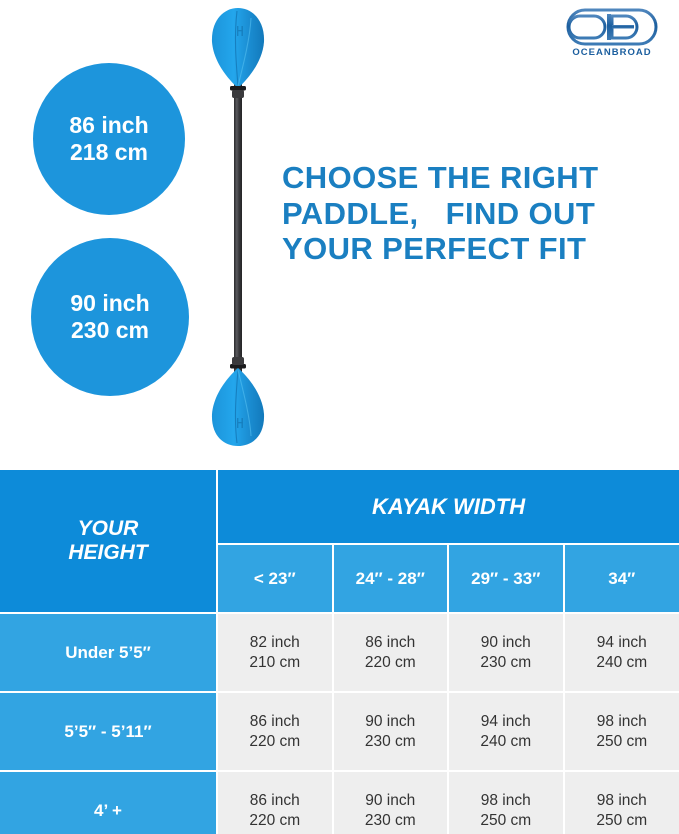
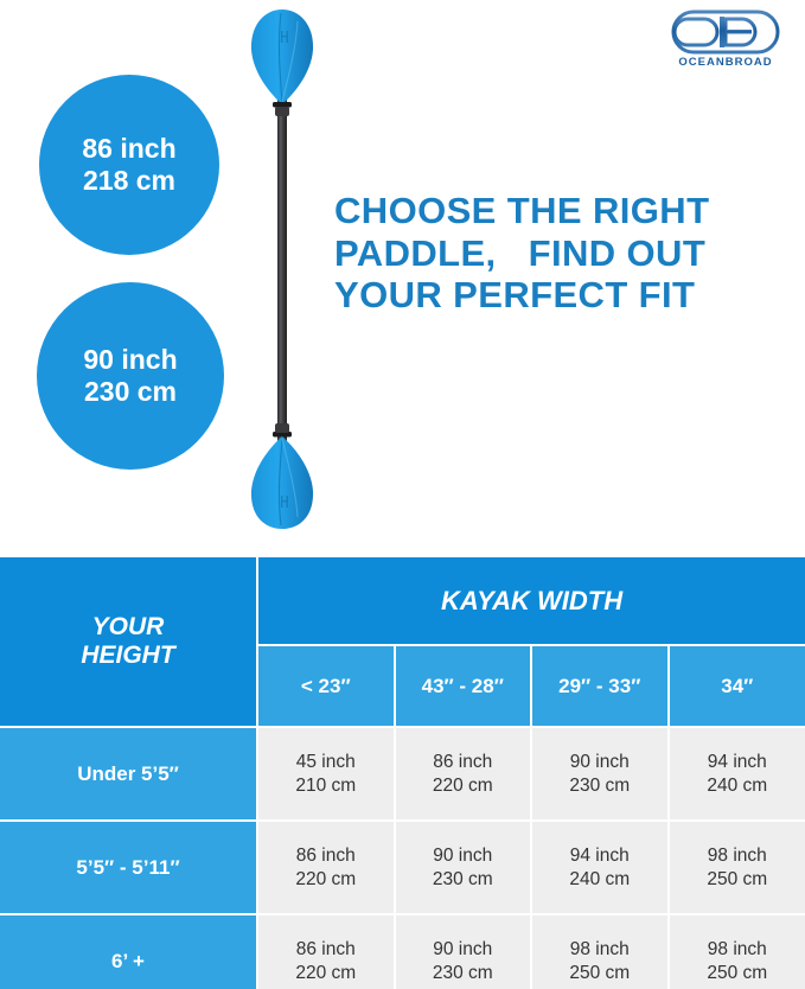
  OCEANBROAD
  86 inch
  218 cm
  90 inch
  230 cm
  CHOOSE THE RIGHT
  PADDLE, FIND OUT
  YOUR PERFECT FIT
  YOUR HEIGHT	KAYAK WIDTH
- < 23″	24″ - 28″	29″ - 33″	34″
+ < 23″	43″ - 28″	29″ - 33″	34″
- Under 5’5″	82 inch 210 cm	86 inch 220 cm	90 inch 230 cm	94 inch 240 cm
+ Under 5’5″	45 inch 210 cm	86 inch 220 cm	90 inch 230 cm	94 inch 240 cm
  5’5″ - 5’11″	86 inch 220 cm	90 inch 230 cm	94 inch 240 cm	98 inch 250 cm
- 4’ +	86 inch 220 cm	90 inch 230 cm	98 inch 250 cm	98 inch 250 cm
+ 6’ +	86 inch 220 cm	90 inch 230 cm	98 inch 250 cm	98 inch 250 cm
